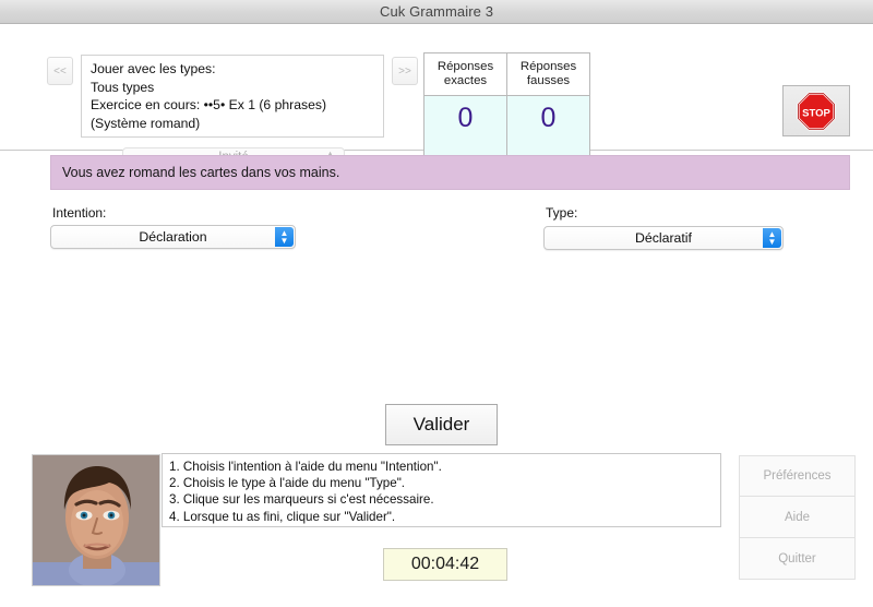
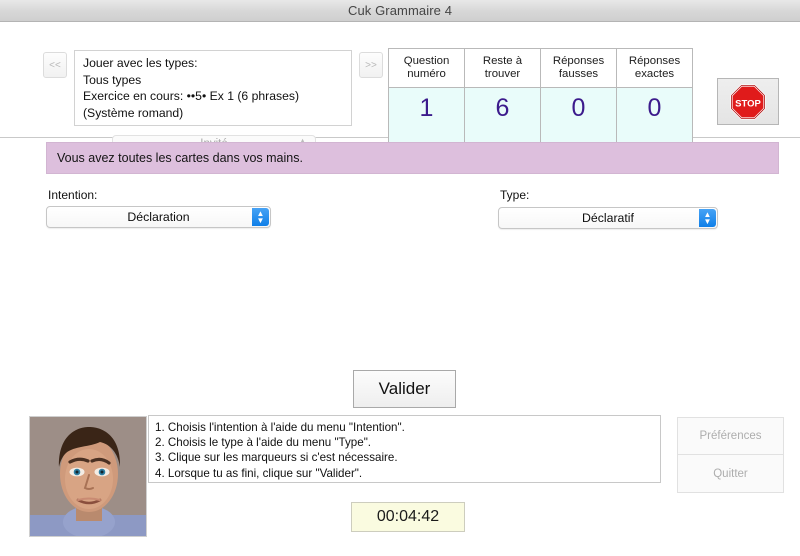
- Cuk Grammaire 3
+ Cuk Grammaire 4
  <<
  >>
  Jouer avec les types:
  Tous types
  Exercice en cours: ••5• Ex 1 (6 phrases)
  (Système romand)
  ▲
+ Question numéro
+ 1
+ Reste à trouver
+ 6
- Réponses exactes
+ Réponses fausses
  0
- Réponses fausses
+ Réponses exactes
  0
  STOP
- Vous avez romand les cartes dans vos mains.
+ Vous avez toutes les cartes dans vos mains.
  Intention:
  Déclaration
  ▲
  ▼
  Type:
  Déclaratif
  ▲
  ▼
  Valider
  1. Choisis l'intention à l'aide du menu "Intention".
  2. Choisis le type à l'aide du menu "Type".
  3. Clique sur les marqueurs si c'est nécessaire.
  4. Lorsque tu as fini, clique sur "Valider".
  00:04:42
  Préférences
- Aide
  Quitter
